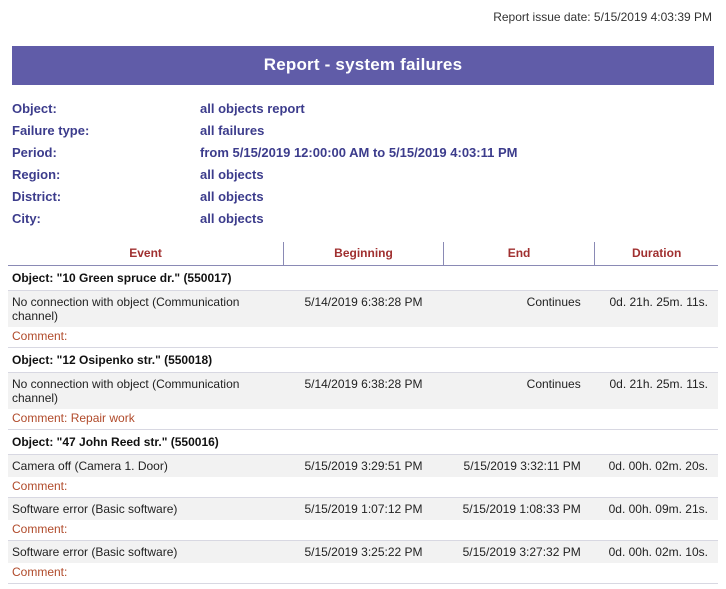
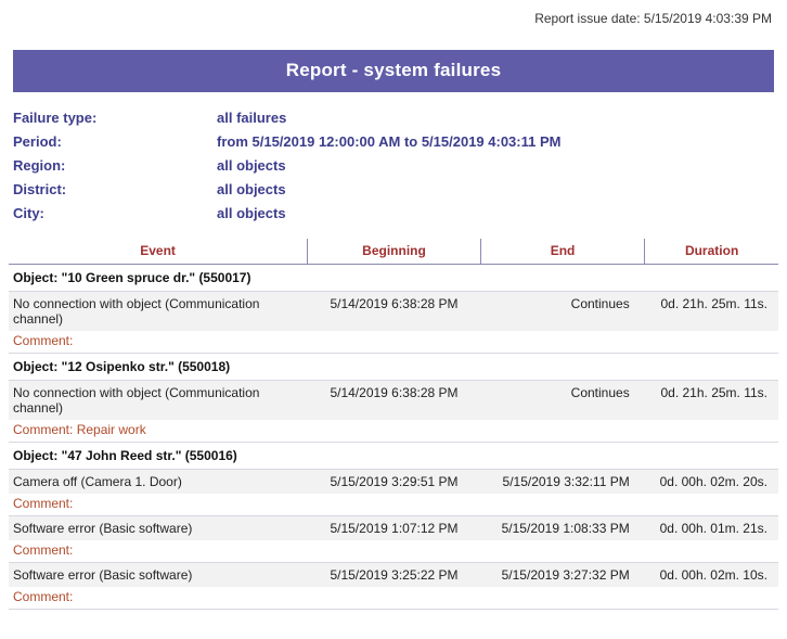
  Report issue date: 5/15/2019 4:03:39 PM
  Report - system failures
- Object:
- all objects report
  Failure type:
  all failures
  Period:
  from 5/15/2019 12:00:00 AM to 5/15/2019 4:03:11 PM
  Region:
  all objects
  District:
  all objects
  City:
  all objects
  Event	Beginning	End	Duration
  Object: "10 Green spruce dr." (550017)
  No connection with object (Communication channel)	5/14/2019 6:38:28 PM	Continues	0d. 21h. 25m. 11s.
  Comment:
  Object: "12 Osipenko str." (550018)
  No connection with object (Communication channel)	5/14/2019 6:38:28 PM	Continues	0d. 21h. 25m. 11s.
  Comment: Repair work
  Object: "47 John Reed str." (550016)
  Camera off (Camera 1. Door)	5/15/2019 3:29:51 PM	5/15/2019 3:32:11 PM	0d. 00h. 02m. 20s.
  Comment:
- Software error (Basic software)	5/15/2019 1:07:12 PM	5/15/2019 1:08:33 PM	0d. 00h. 09m. 21s.
+ Software error (Basic software)	5/15/2019 1:07:12 PM	5/15/2019 1:08:33 PM	0d. 00h. 01m. 21s.
  Comment:
  Software error (Basic software)	5/15/2019 3:25:22 PM	5/15/2019 3:27:32 PM	0d. 00h. 02m. 10s.
  Comment:
